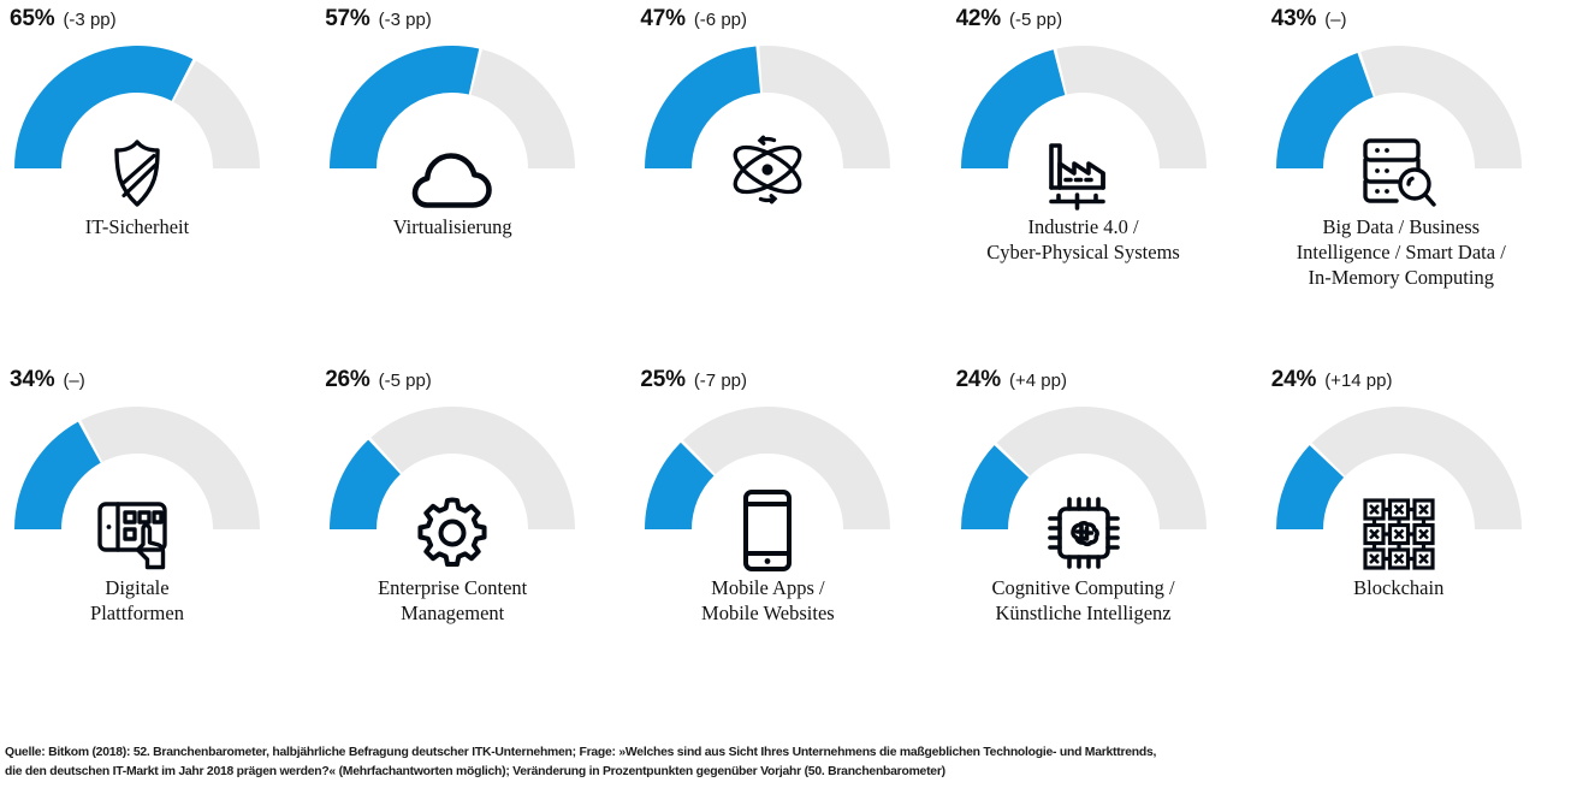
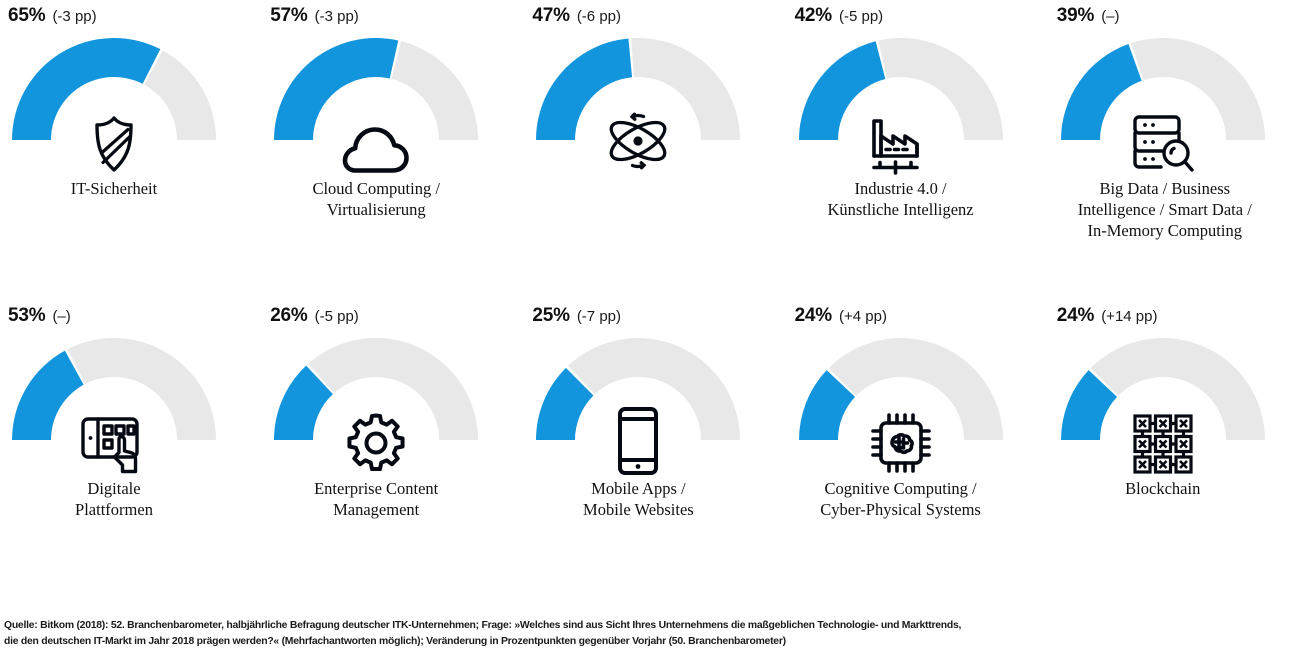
  65%
  (-3 pp)
  IT-Sicherheit
  57%
  (-3 pp)
+ Cloud Computing /
  Virtualisierung
  47%
  (-6 pp)
  42%
  (-5 pp)
  Industrie 4.0 /
- Cyber-Physical Systems
+ Künstliche Intelligenz
- 43%
+ 39%
  (–)
  Big Data / Business
  Intelligence / Smart Data /
  In-Memory Computing
- 34%
+ 53%
  (–)
  Digitale
  Plattformen
  26%
  (-5 pp)
  Enterprise Content
  Management
  25%
  (-7 pp)
  Mobile Apps /
  Mobile Websites
  24%
  (+4 pp)
  Cognitive Computing /
- Künstliche Intelligenz
+ Cyber-Physical Systems
  24%
  (+14 pp)
  Blockchain
  Quelle: Bitkom (2018): 52. Branchenbarometer, halbjährliche Befragung deutscher ITK-Unternehmen; Frage: »Welches sind aus Sicht Ihres Unternehmens die maßgeblichen Technologie- und Markttrends,
  die den deutschen IT-Markt im Jahr 2018 prägen werden?« (Mehrfachantworten möglich); Veränderung in Prozentpunkten gegenüber Vorjahr (50. Branchenbarometer)
